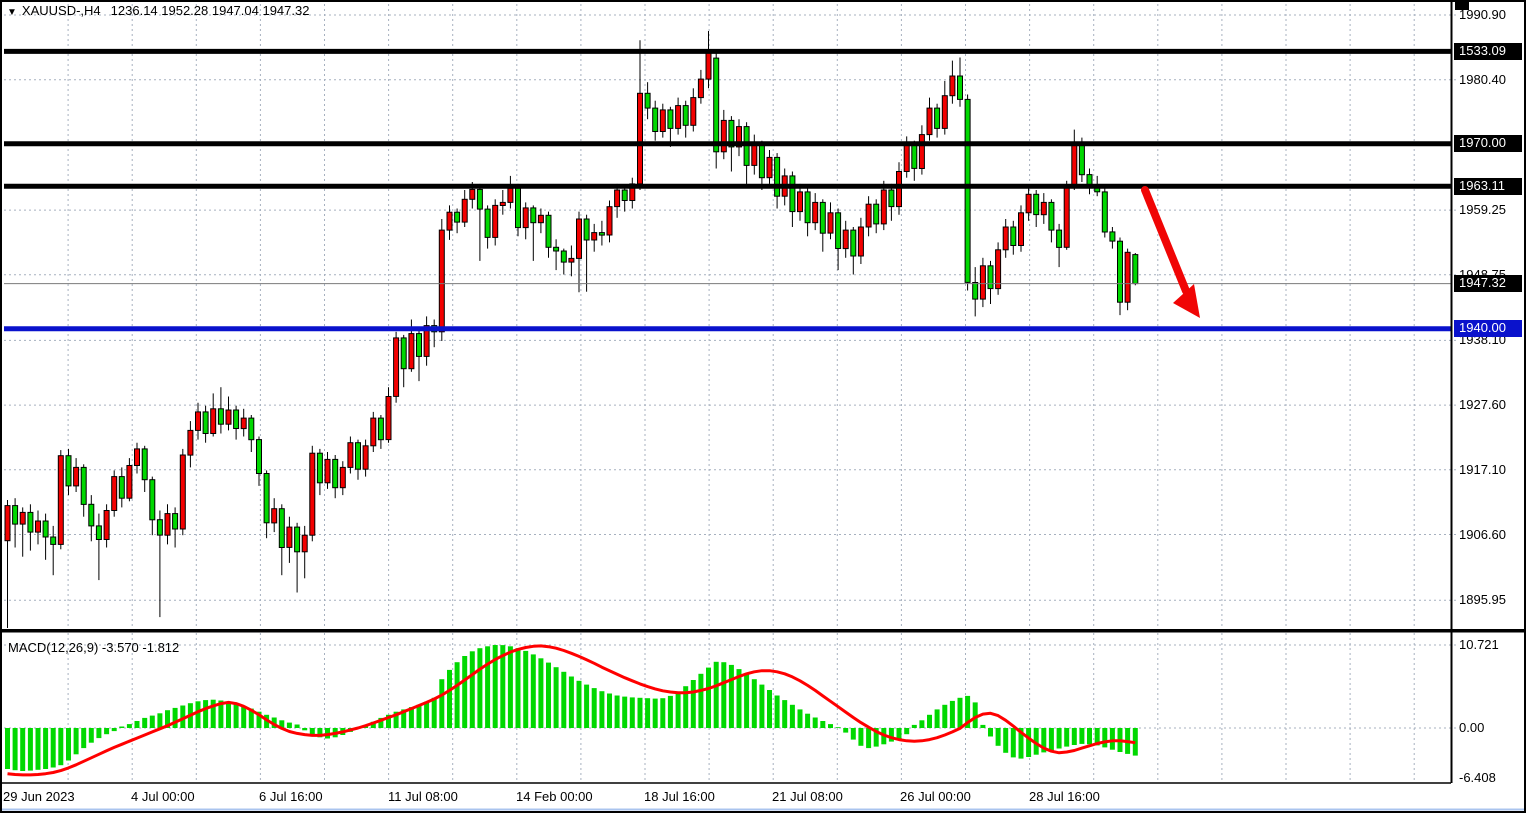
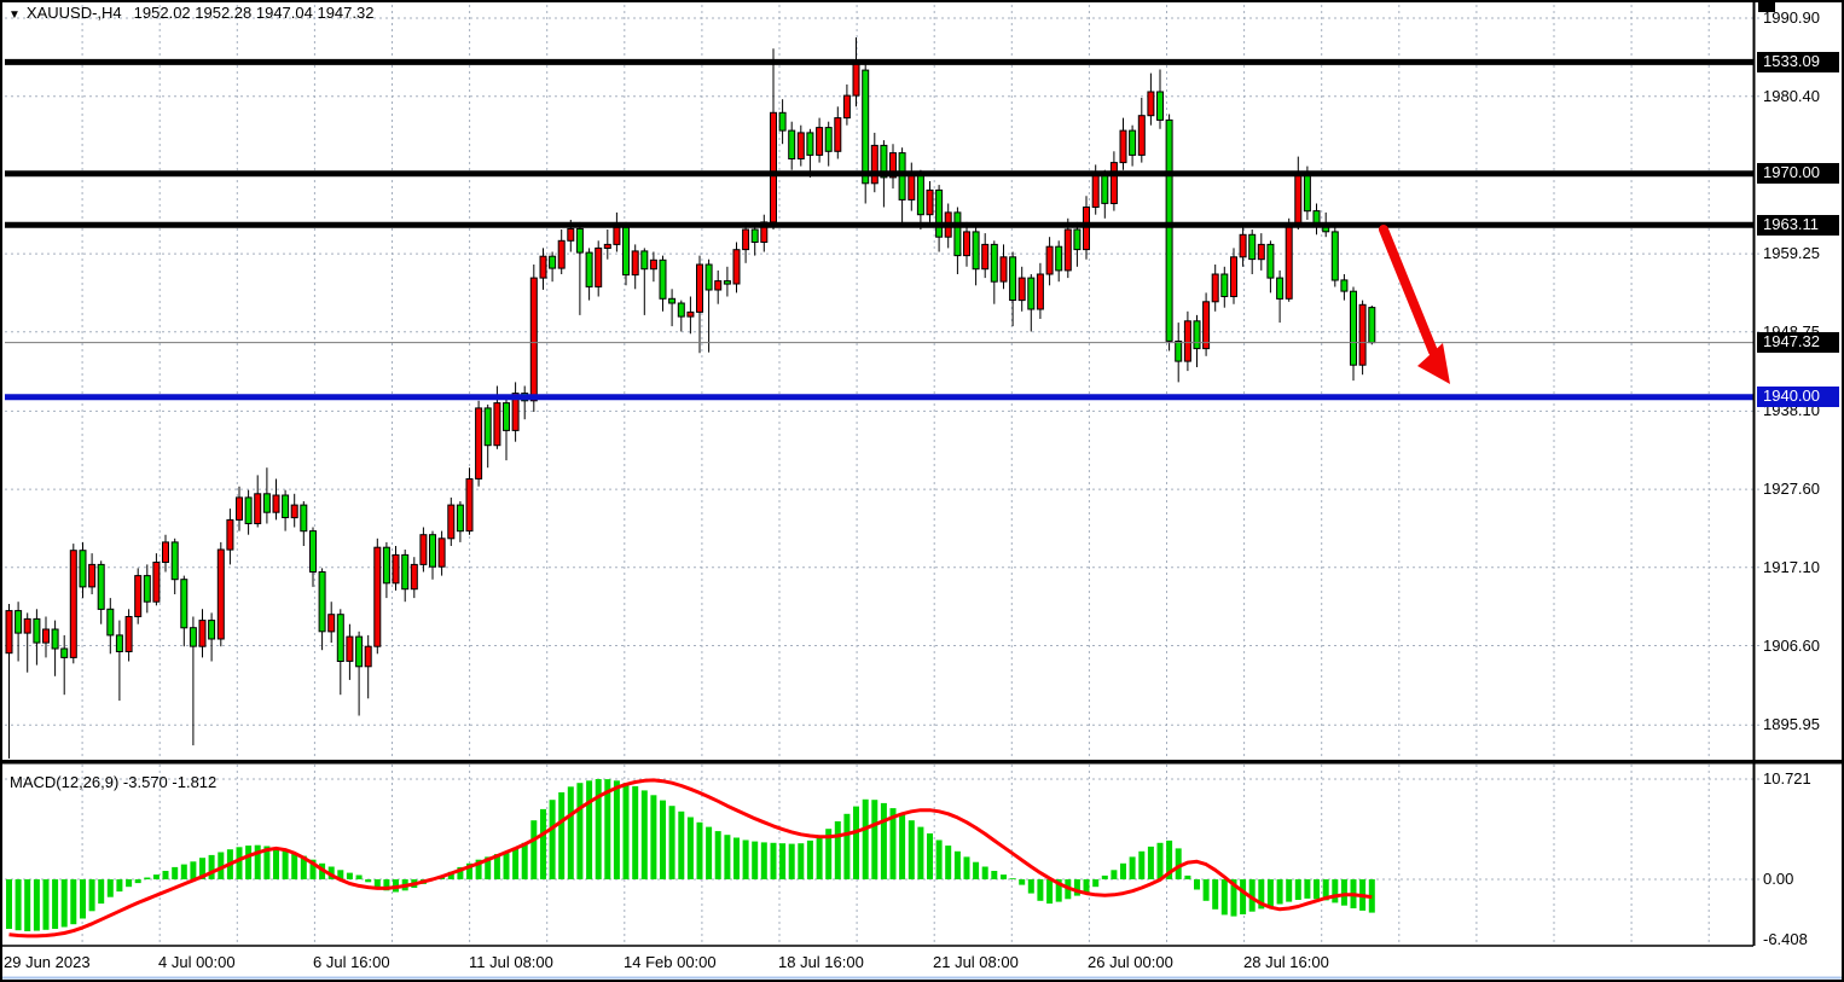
- ▼ XAUUSD-,H4 1236.14 1952.28 1947.04 1947.32
+ ▼ XAUUSD-,H4 1952.02 1952.28 1947.04 1947.32
  MACD(12,26,9) -3.570 -1.812
  1990.90
  1980.40
  1959.25
  1938.10
  1927.60
  1917.10
  1906.60
  1895.95
  1533.09
  1970.00
  1963.11
  1947.32
  1940.00
  10.721
  0.00
  -6.408
  29 Jun 2023
  4 Jul 00:00
  6 Jul 16:00
  11 Jul 08:00
  14 Feb 00:00
  18 Jul 16:00
  21 Jul 08:00
  26 Jul 00:00
  28 Jul 16:00
